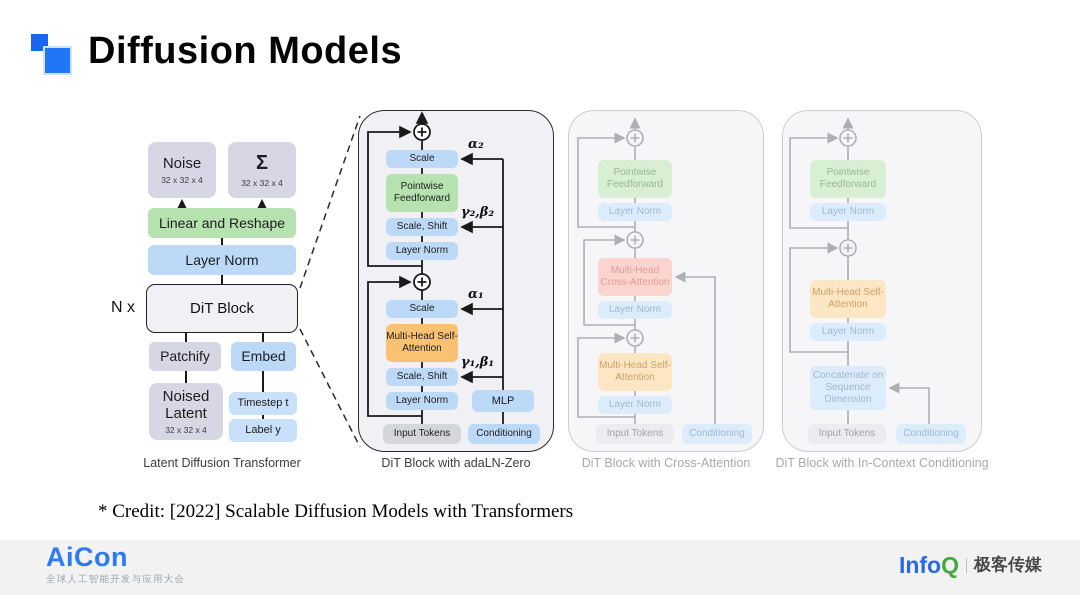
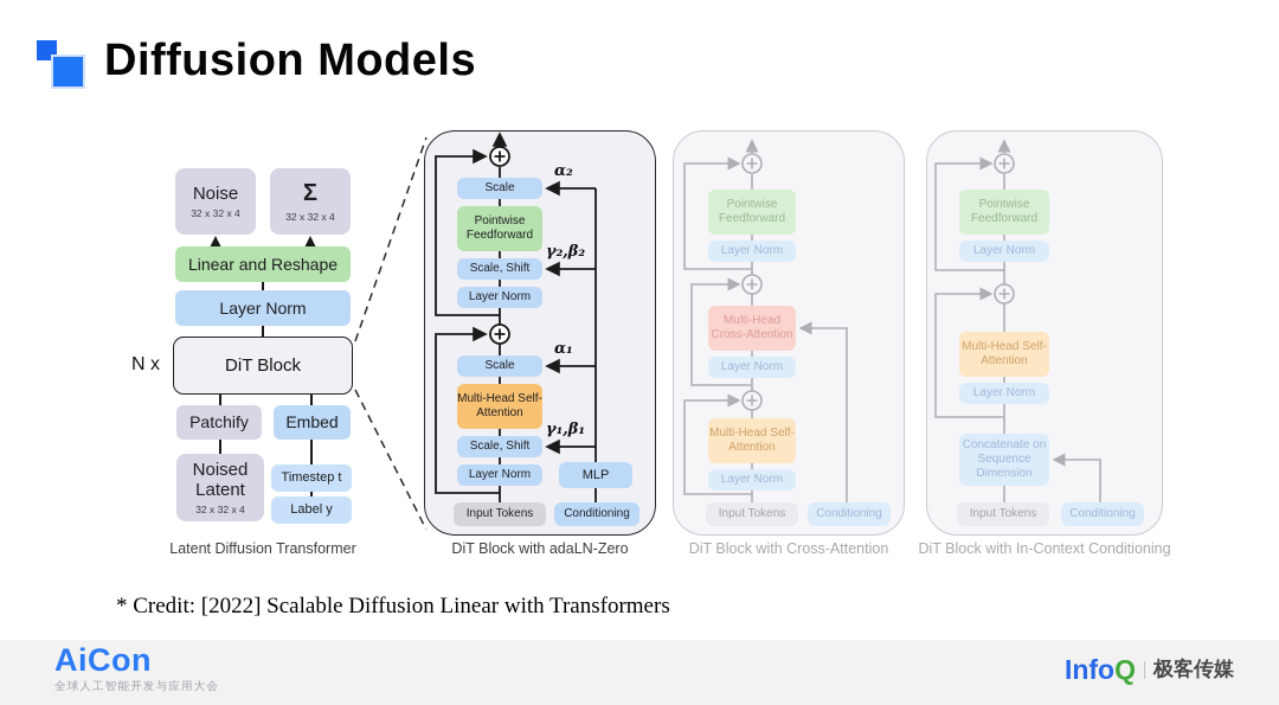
  Diffusion Models
  Noise
  32 x 32 x 4
  Σ
  32 x 32 x 4
  Linear and Reshape
  Layer Norm
  N x
  DiT Block
  Patchify
  Embed
  Noised Latent
  32 x 32 x 4
  Timestep t
  Label y
  Latent Diffusion Transformer
  Scale
  Pointwise Feedforward
  Scale, Shift
  Layer Norm
  Scale
  Multi-Head Self-Attention
  Scale, Shift
  Layer Norm
  Input Tokens
  MLP
  Conditioning
  α₂
  γ₂,β₂
  α₁
  γ₁,β₁
  DiT Block with adaLN-Zero
  Pointwise Feedforward
  Layer Norm
  Multi-Head Cross-Attention
  Layer Norm
  Multi-Head Self-Attention
  Layer Norm
  Input Tokens
  Conditioning
  DiT Block with Cross-Attention
  Pointwise Feedforward
  Layer Norm
  Multi-Head Self-Attention
  Layer Norm
  Concatenate on Sequence Dimension
  Input Tokens
  Conditioning
  DiT Block with In-Context Conditioning
- * Credit: [2022] Scalable Diffusion Models with Transformers
+ * Credit: [2022] Scalable Diffusion Linear with Transformers
  AiCon
  全球人工智能开发与应用大会
  InfoQ
  极客传媒
